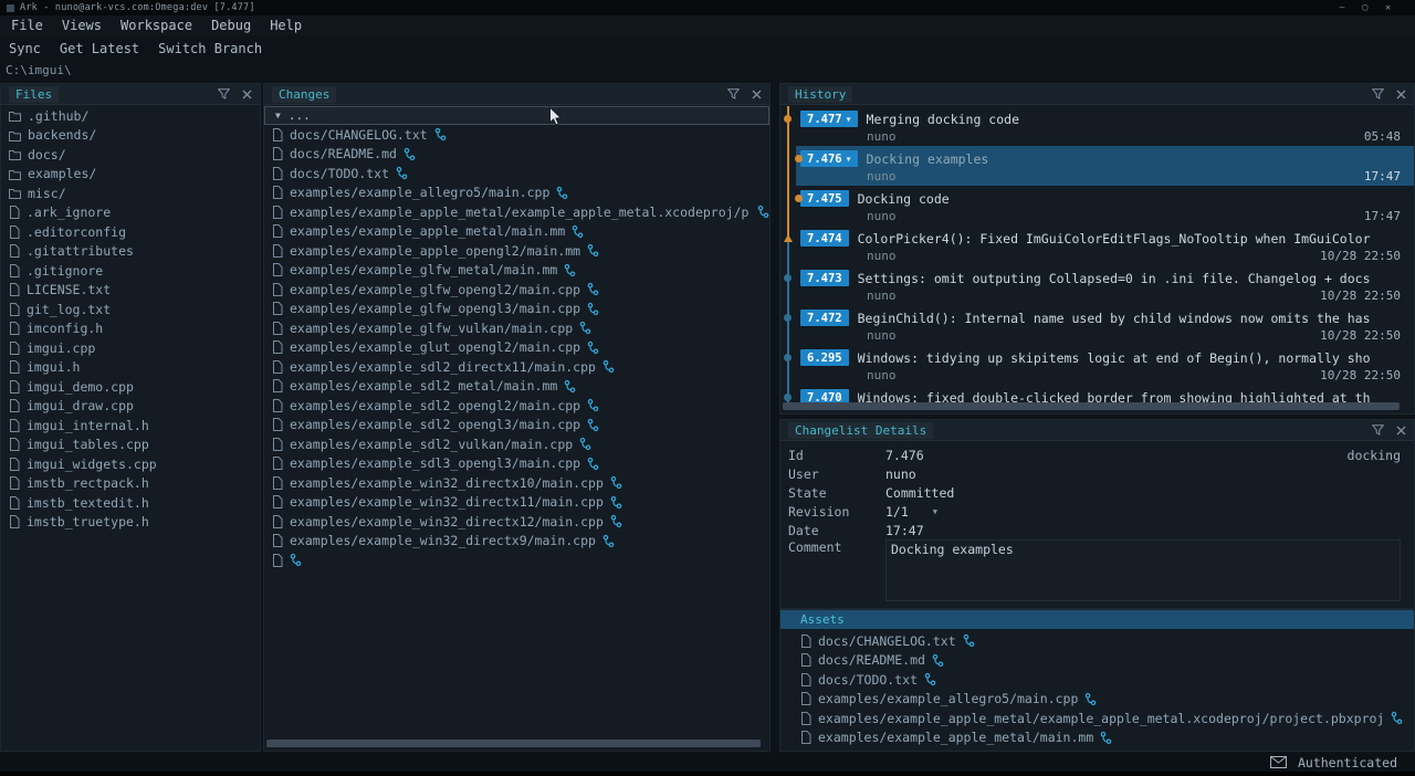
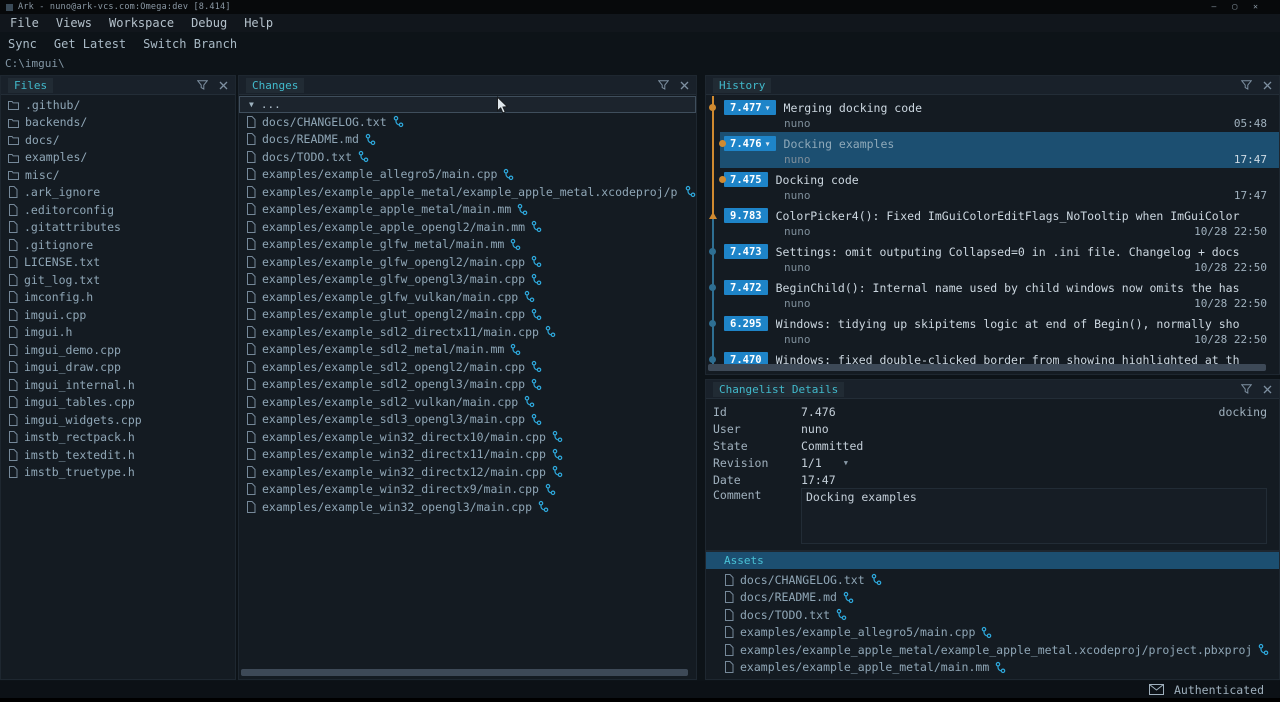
- Ark - nuno@ark-vcs.com:Omega:dev [7.477]
+ Ark - nuno@ark-vcs.com:Omega:dev [8.414]
  —
  ▢
  ✕
  File
  Views
  Workspace
  Debug
  Help
  Sync
  Get Latest
  Switch Branch
  C:\imgui\
  Files
  .github/
  backends/
  docs/
  examples/
  misc/
  .ark_ignore
  .editorconfig
  .gitattributes
  .gitignore
  LICENSE.txt
  git_log.txt
  imconfig.h
  imgui.cpp
  imgui.h
  imgui_demo.cpp
  imgui_draw.cpp
  imgui_internal.h
  imgui_tables.cpp
  imgui_widgets.cpp
  imstb_rectpack.h
  imstb_textedit.h
  imstb_truetype.h
  Changes
  ▼
  ...
  docs/CHANGELOG.txt
  docs/README.md
  docs/TODO.txt
  examples/example_allegro5/main.cpp
  examples/example_apple_metal/example_apple_metal.xcodeproj/p
  examples/example_apple_metal/main.mm
  examples/example_apple_opengl2/main.mm
  examples/example_glfw_metal/main.mm
  examples/example_glfw_opengl2/main.cpp
  examples/example_glfw_opengl3/main.cpp
  examples/example_glfw_vulkan/main.cpp
  examples/example_glut_opengl2/main.cpp
  examples/example_sdl2_directx11/main.cpp
  examples/example_sdl2_metal/main.mm
  examples/example_sdl2_opengl2/main.cpp
  examples/example_sdl2_opengl3/main.cpp
  examples/example_sdl2_vulkan/main.cpp
  examples/example_sdl3_opengl3/main.cpp
  examples/example_win32_directx10/main.cpp
  examples/example_win32_directx11/main.cpp
  examples/example_win32_directx12/main.cpp
  examples/example_win32_directx9/main.cpp
+ examples/example_win32_opengl3/main.cpp
  History
  7.477
  ▼
  Merging docking code
  nuno
  05:48
  7.476
  ▼
  Docking examples
  nuno
  17:47
  7.475
  Docking code
  nuno
  17:47
- 7.474
+ 9.783
  ColorPicker4(): Fixed ImGuiColorEditFlags_NoTooltip when ImGuiColor
  nuno
  10/28 22:50
  7.473
  Settings: omit outputing Collapsed=0 in .ini file. Changelog + docs
  nuno
  10/28 22:50
  7.472
  BeginChild(): Internal name used by child windows now omits the has
  nuno
  10/28 22:50
  6.295
  Windows: tidying up skipitems logic at end of Begin(), normally sho
  nuno
  10/28 22:50
  7.470
  Windows: fixed double-clicked border from showing highlighted at th
  Changelist Details
  Id
  7.476
  docking
  User
  nuno
  State
  Committed
  Revision
  1/1
  ▼
  Date
  17:47
  Comment
  Docking examples
  Assets
  docs/CHANGELOG.txt
  docs/README.md
  docs/TODO.txt
  examples/example_allegro5/main.cpp
  examples/example_apple_metal/example_apple_metal.xcodeproj/project.pbxproj
  examples/example_apple_metal/main.mm
  Authenticated
